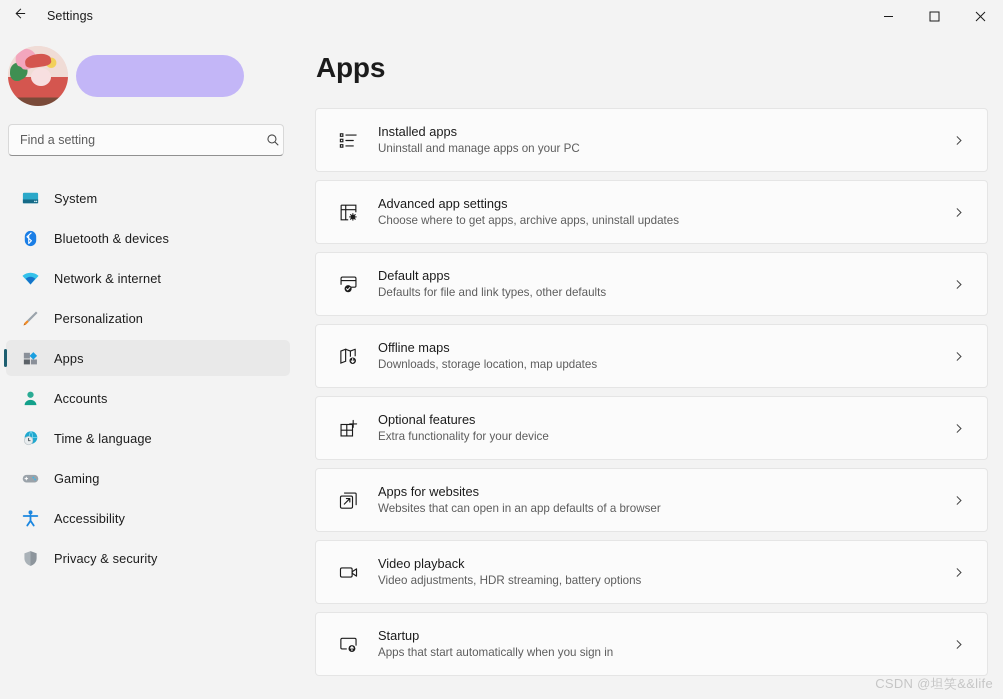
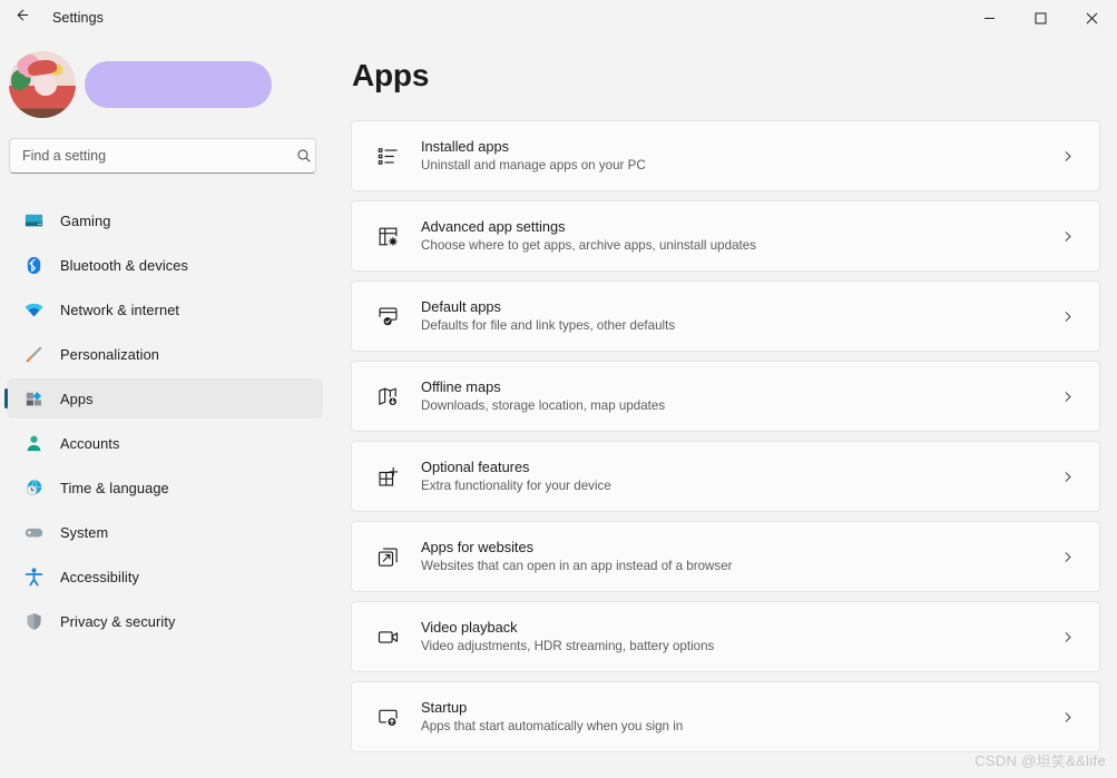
  Settings
  Find a setting
- System
+ Gaming
  Bluetooth & devices
  Network & internet
  Personalization
  Apps
  Accounts
  Time & language
- Gaming
+ System
  Accessibility
  Privacy & security
  Apps
  Installed apps
  Uninstall and manage apps on your PC
  Advanced app settings
  Choose where to get apps, archive apps, uninstall updates
  Default apps
  Defaults for file and link types, other defaults
  Offline maps
  Downloads, storage location, map updates
  Optional features
  Extra functionality for your device
  Apps for websites
- Websites that can open in an app defaults of a browser
+ Websites that can open in an app instead of a browser
  Video playback
  Video adjustments, HDR streaming, battery options
  Startup
  Apps that start automatically when you sign in
  CSDN @坦笑&&life
